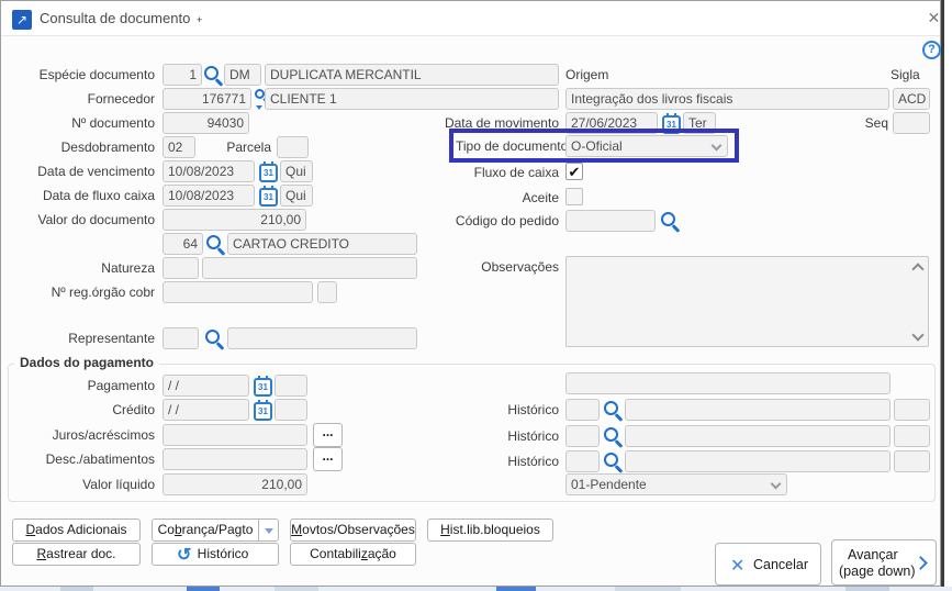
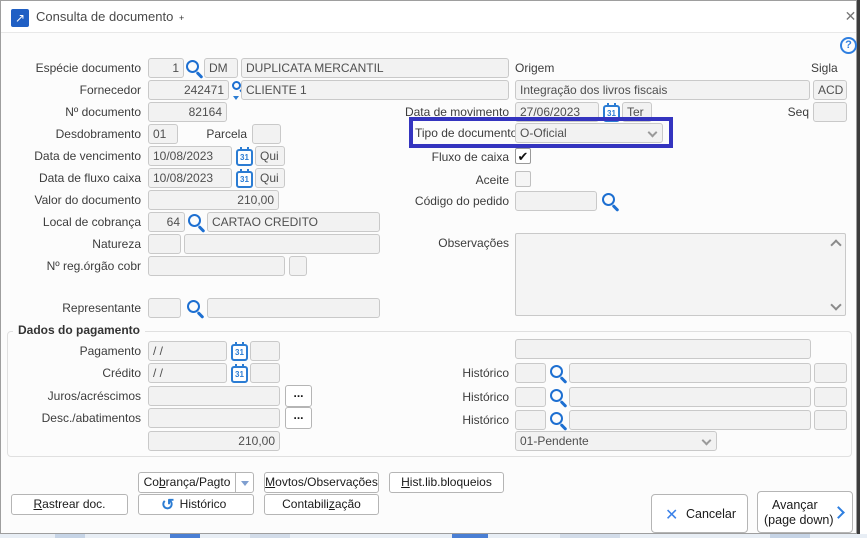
  ↗
  Consulta de documento
  +
  ✕
  ?
  Espécie documento
  1
  DM
  DUPLICATA MERCANTIL
  Origem
  Sigla
  Fornecedor
- 176771
+ 242471
  CLIENTE 1
  Integração dos livros fiscais
  ACD
  Nº documento
- 94030
+ 82164
  Data de movimento
  27/06/2023
  31
  Ter
  Seq
  Desdobramento
- 02
+ 01
  Parcela
  Tipo de documento
  O-Oficial
  Data de vencimento
  10/08/2023
  31
  Qui
  Fluxo de caixa
  ✔
  Data de fluxo caixa
  10/08/2023
  31
  Qui
  Aceite
  Valor do documento
  210,00
  Código do pedido
+ Local de cobrança
  64
  CARTAO CREDITO
  Natureza
  Observações
  Nº reg.órgão cobr
  Representante
  Dados do pagamento
  Pagamento
  / /
  31
  Crédito
  / /
  31
  Histórico
  Juros/acréscimos
  ...
  Histórico
  Desc./abatimentos
  ...
  Histórico
- Valor líquido
  210,00
  01-Pendente
- Dados Adicionais
  Cobrança/Pagto
  Movtos/Observações
  Hist.lib.bloqueios
  Rastrear doc.
  ↺
  Histórico
  Contabilização
  ✕
  Cancelar
  Avançar
  (page down)
